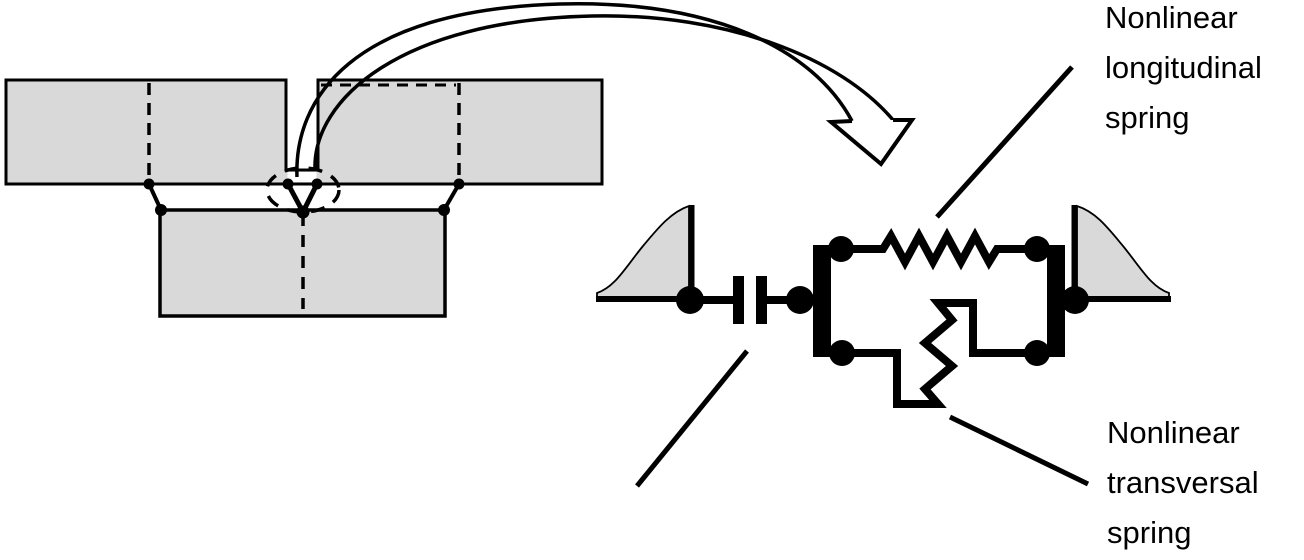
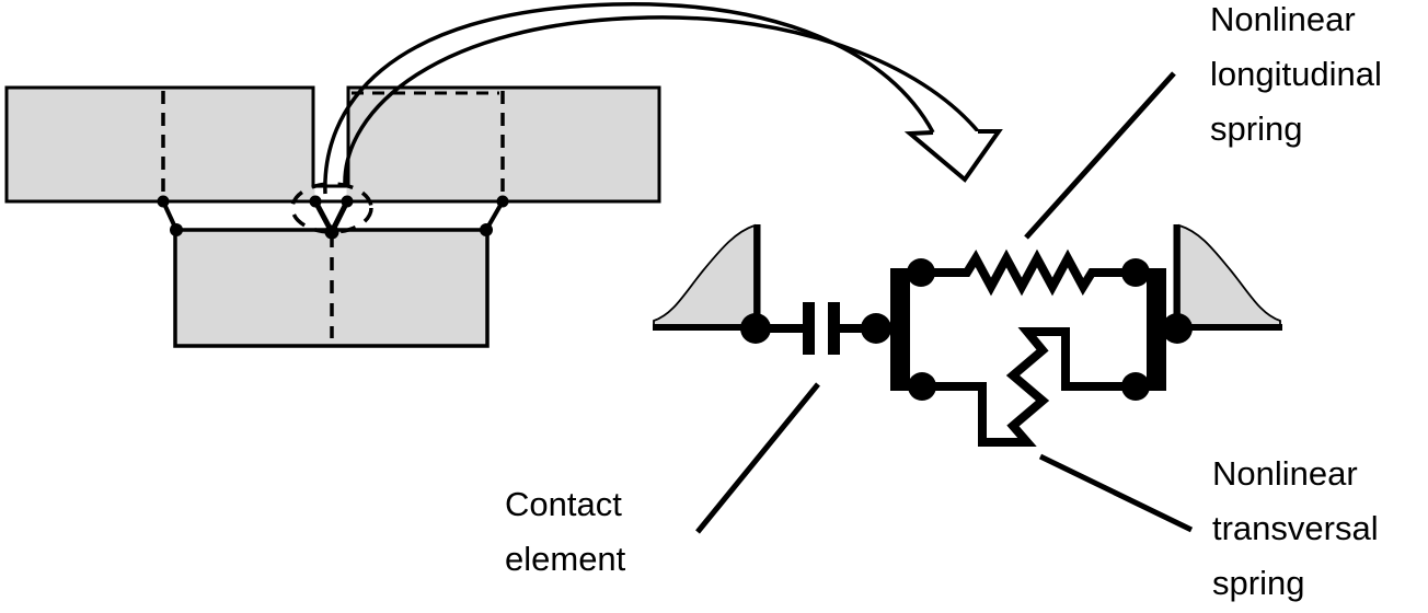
  Nonlinear
  longitudinal
  spring
+ Contact
+ element
  Nonlinear
  transversal
  spring
